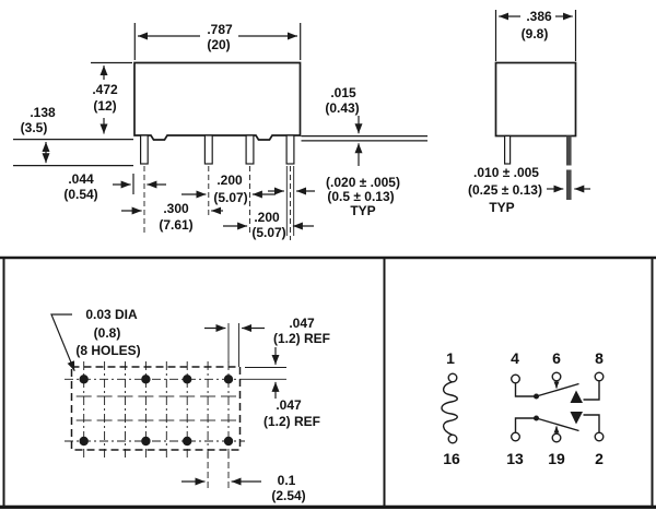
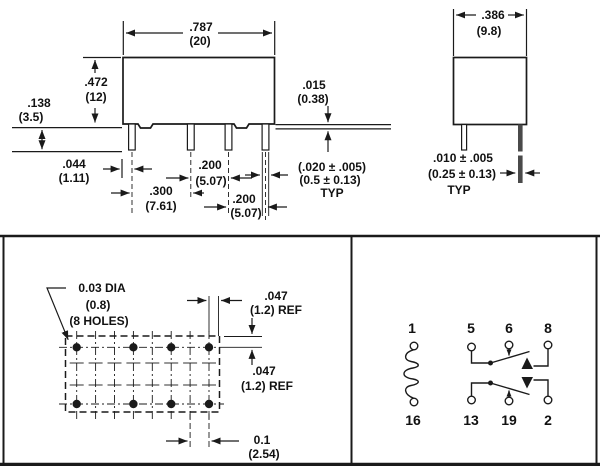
  .787
  (20)
  .472
  (12)
  .138
  (3.5)
  .044
- (0.54)
+ (1.11)
  .300
  (7.61)
  .200
  (5.07)
  .200
  (5.07)
  .015
- (0.43)
+ (0.38)
  (.020 ± .005)
  (0.5 ± 0.13)
  TYP
  .386
  (9.8)
  .010 ± .005
  (0.25 ± 0.13)
  TYP
  0.03 DIA
  (0.8)
  (8 HOLES)
  .047
  (1.2) REF
  .047
  (1.2) REF
  0.1
  (2.54)
  1
- 4
+ 5
  6
  8
  16
  13
  19
  2
